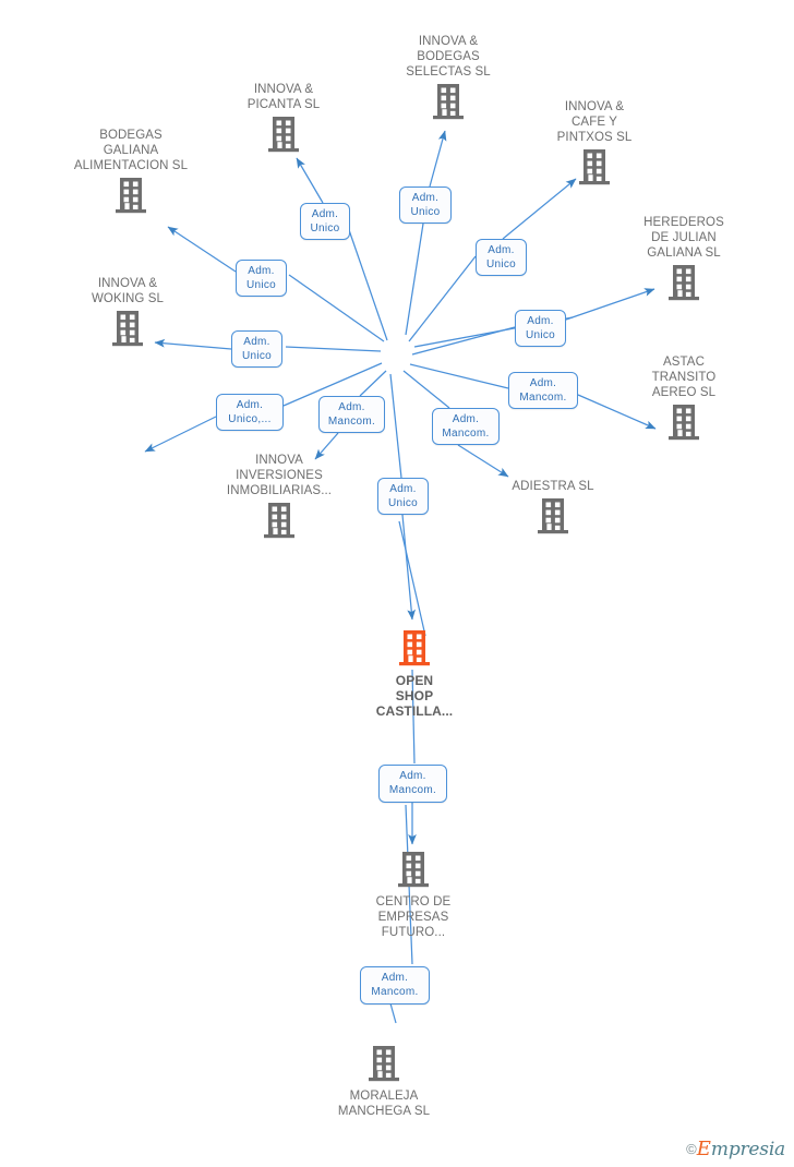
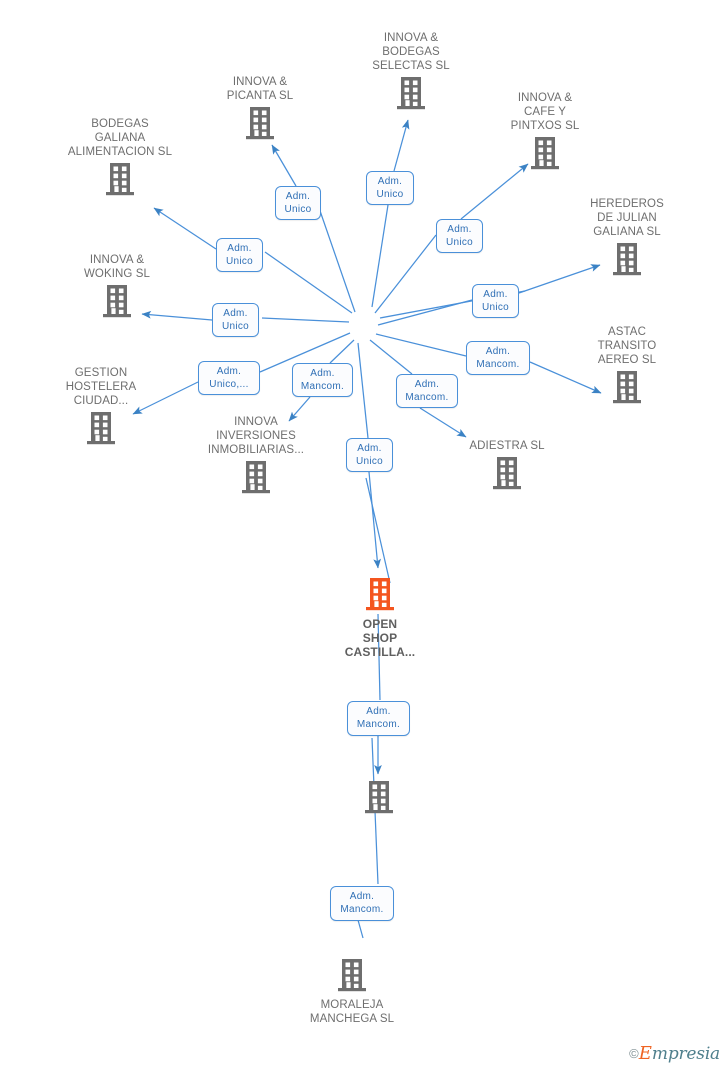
  INNOVA &
  BODEGAS
  SELECTAS SL
  INNOVA &
  PICANTA SL
  INNOVA &
  CAFE Y
  PINTXOS SL
  BODEGAS
  GALIANA
  ALIMENTACION SL
  HEREDEROS
  DE JULIAN
  GALIANA SL
  INNOVA &
  WOKING SL
  ASTAC
  TRANSITO
  AEREO SL
+ GESTION
+ HOSTELERA
+ CIUDAD...
  INNOVA
  INVERSIONES
  INMOBILIARIAS...
  ADIESTRA SL
  OPEN
  SHOP
  CASTILLA...
- CENTRO DE
- EMPRESAS
- FUTURO...
  MORALEJA
  MANCHEGA SL
  Adm.
  Unico
  Adm.
  Unico
  Adm.
  Unico
  Adm.
  Unico
  Adm.
  Unico
  Adm.
  Unico
  Adm.
  Mancom.
  Adm.
  Unico,...
  Adm.
  Mancom.
  Adm.
  Mancom.
  Adm.
  Unico
  Adm.
  Mancom.
  Adm.
  Mancom.
  ©Empresia
